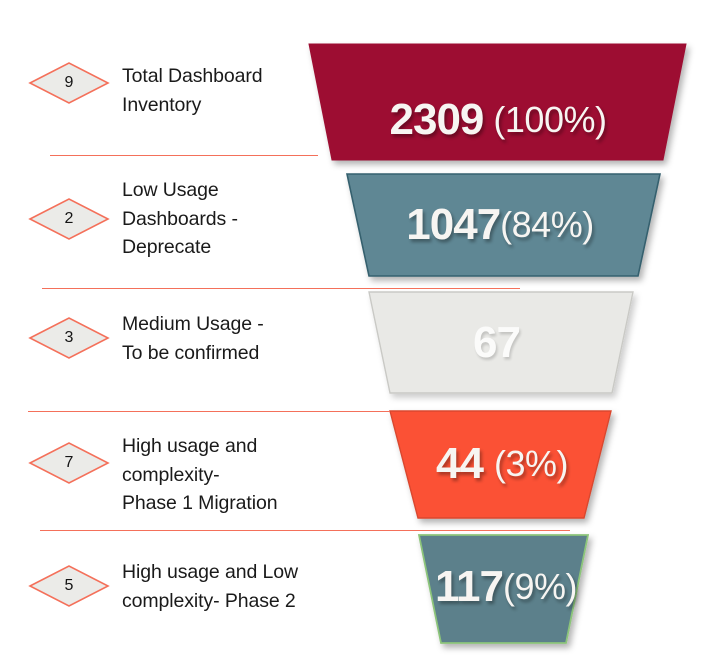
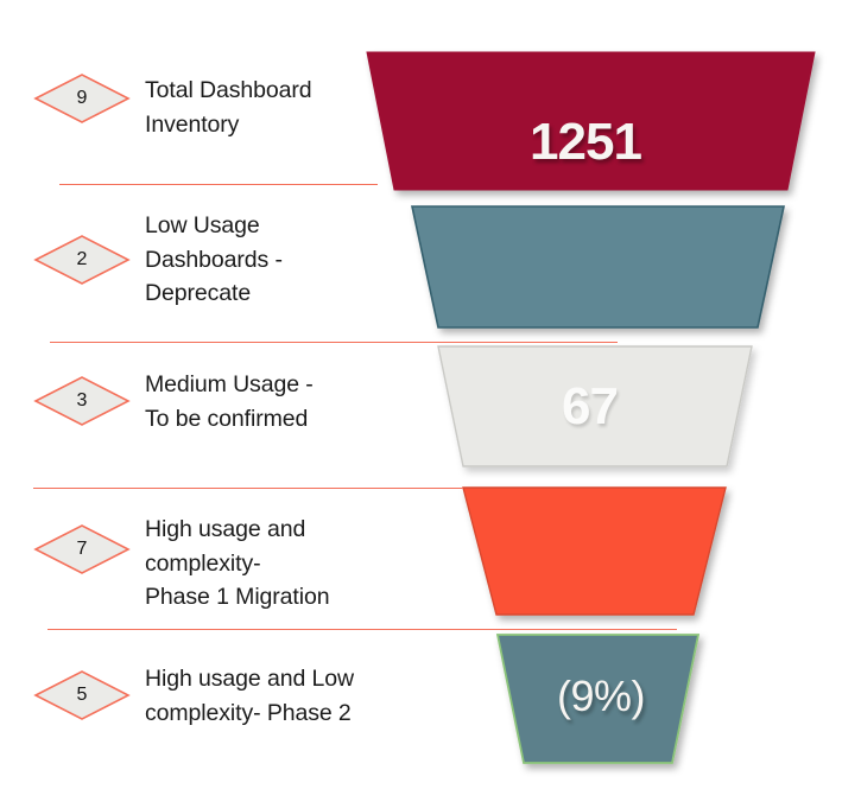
  9
  Total Dashboard
  Inventory
  2
  Low Usage
  Dashboards -
  Deprecate
  3
  Medium Usage -
  To be confirmed
  7
  High usage and
  complexity-
  Phase 1 Migration
  5
  High usage and Low
  complexity- Phase 2
- 2309
+ 1251
- (100%)
- 1047
- (84%)
  67
- 44
- (3%)
- 117
  (9%)
